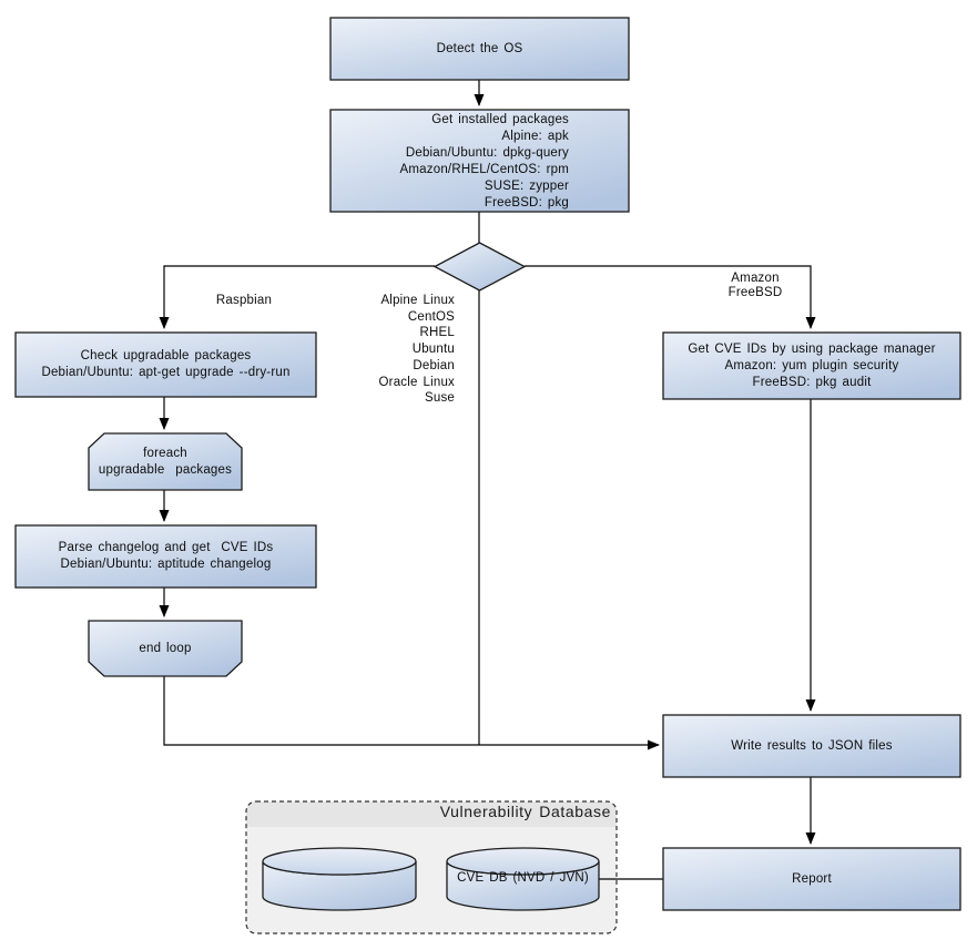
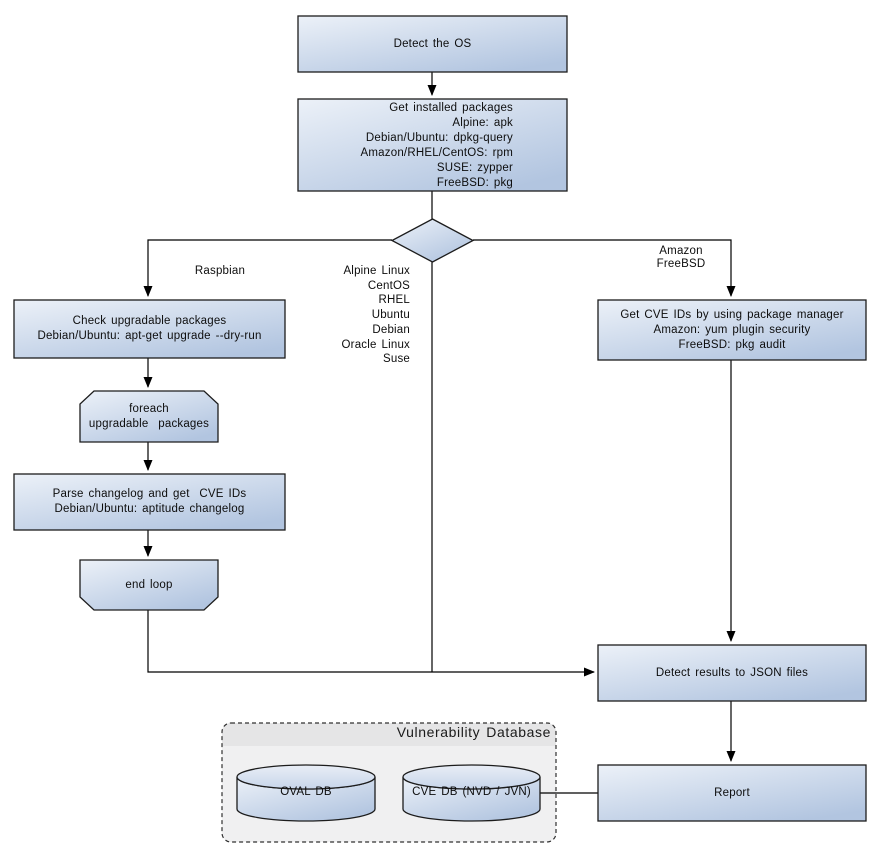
  Detect the OS
  Get installed packages
  Alpine: apk
  Debian/Ubuntu: dpkg-query
  Amazon/RHEL/CentOS: rpm
  SUSE: zypper
  FreeBSD: pkg
  Raspbian
  Alpine Linux
  CentOS
  RHEL
  Ubuntu
  Debian
  Oracle Linux
  Suse
  Amazon
  FreeBSD
  Check upgradable packages
  Debian/Ubuntu: apt-get upgrade --dry-run
  foreach
  upgradable packages
  Parse changelog and get CVE IDs
  Debian/Ubuntu: aptitude changelog
  end loop
  Get CVE IDs by using package manager
  Amazon: yum plugin security
  FreeBSD: pkg audit
- Write results to JSON files
+ Detect results to JSON files
  Report
  Vulnerability Database
+ OVAL DB
  CVE DB (NVD / JVN)
